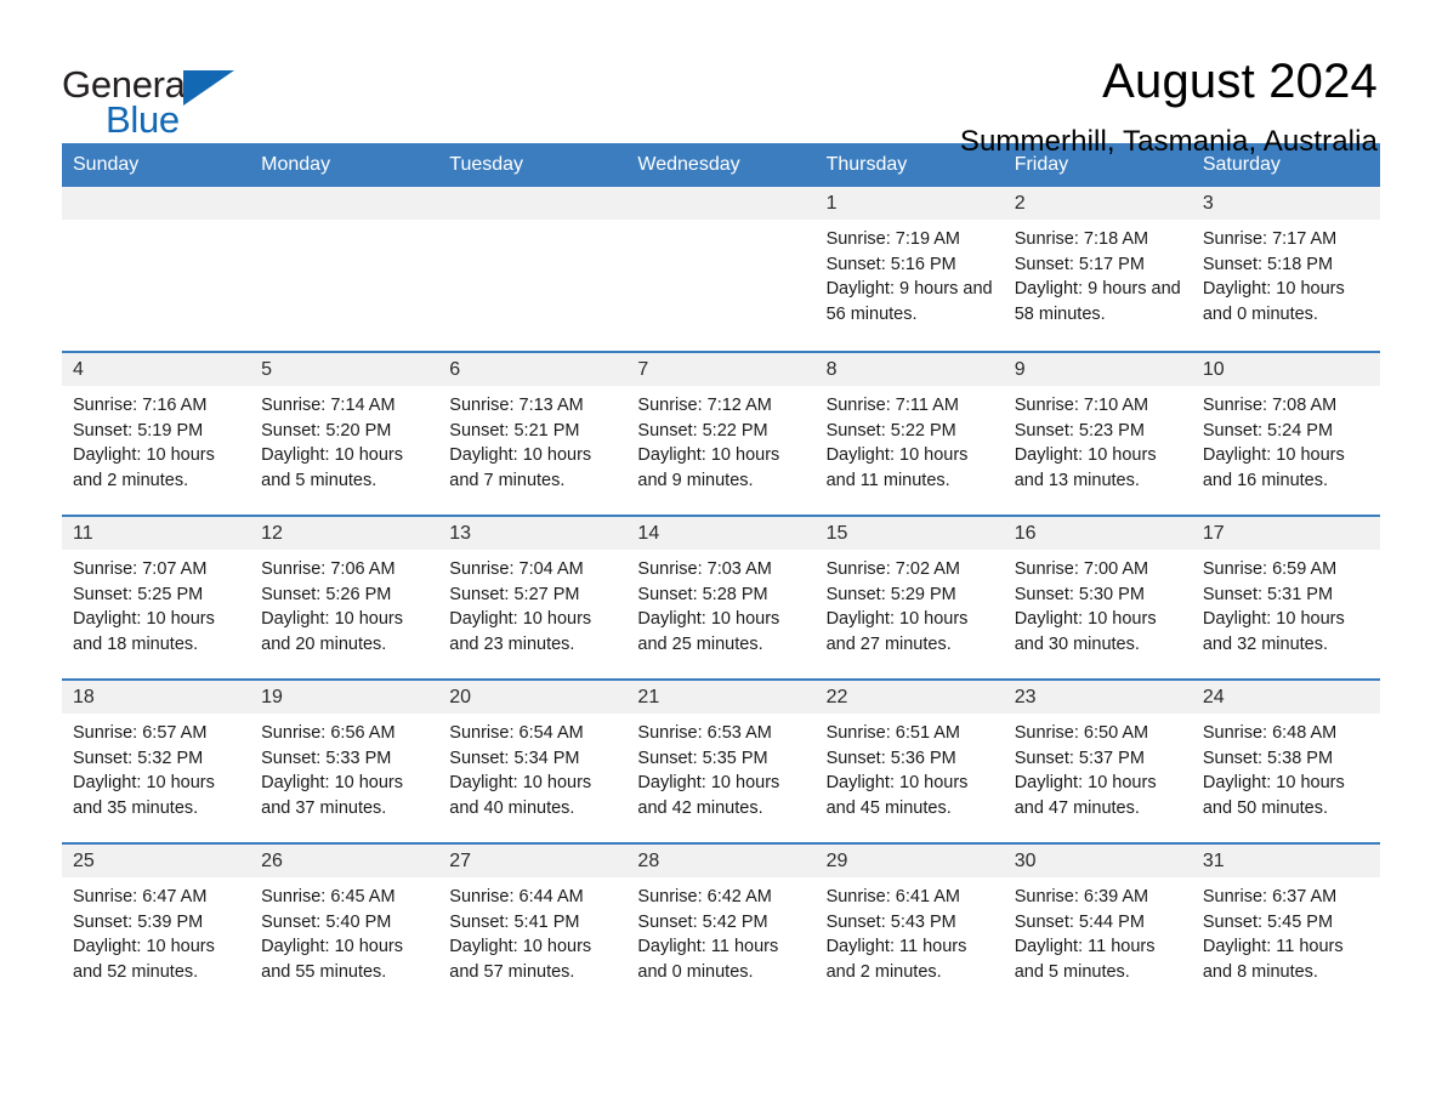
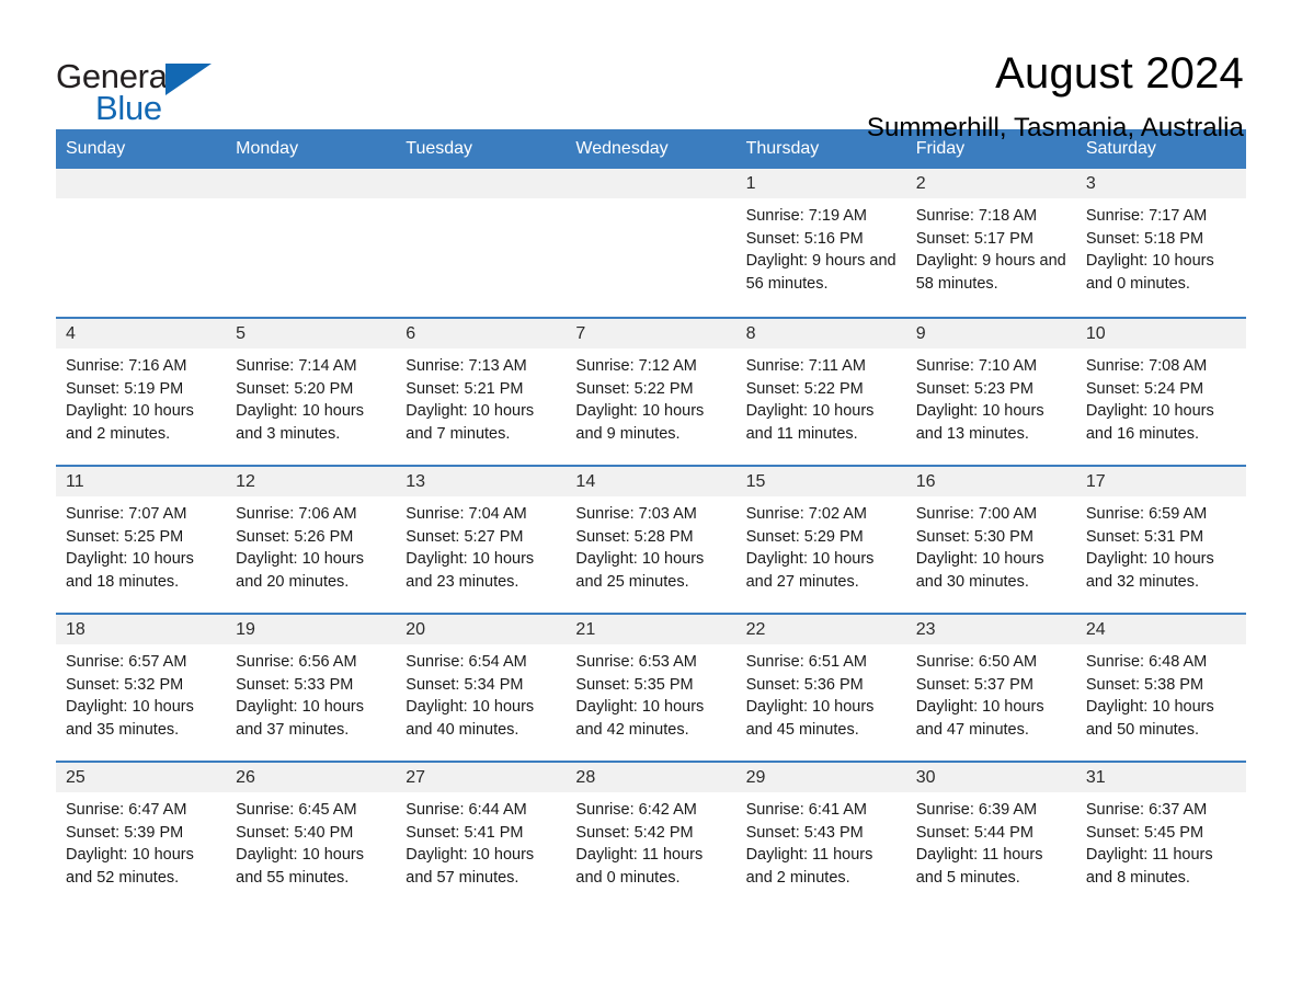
  General
  Blue
  August 2024
  Summerhill, Tasmania, Australia
  Sunday
  Monday
  Tuesday
  Wednesday
  Thursday
  Friday
  Saturday
  1
  Sunrise: 7:19 AM
  Sunset: 5:16 PM
  Daylight: 9 hours and 56 minutes.
  2
  Sunrise: 7:18 AM
  Sunset: 5:17 PM
  Daylight: 9 hours and 58 minutes.
  3
  Sunrise: 7:17 AM
  Sunset: 5:18 PM
  Daylight: 10 hours and 0 minutes.
  4
  Sunrise: 7:16 AM
  Sunset: 5:19 PM
  Daylight: 10 hours and 2 minutes.
  5
  Sunrise: 7:14 AM
  Sunset: 5:20 PM
- Daylight: 10 hours and 5 minutes.
+ Daylight: 10 hours and 3 minutes.
  6
  Sunrise: 7:13 AM
  Sunset: 5:21 PM
  Daylight: 10 hours and 7 minutes.
  7
  Sunrise: 7:12 AM
  Sunset: 5:22 PM
  Daylight: 10 hours and 9 minutes.
  8
  Sunrise: 7:11 AM
  Sunset: 5:22 PM
  Daylight: 10 hours and 11 minutes.
  9
  Sunrise: 7:10 AM
  Sunset: 5:23 PM
  Daylight: 10 hours and 13 minutes.
  10
  Sunrise: 7:08 AM
  Sunset: 5:24 PM
  Daylight: 10 hours and 16 minutes.
  11
  Sunrise: 7:07 AM
  Sunset: 5:25 PM
  Daylight: 10 hours and 18 minutes.
  12
  Sunrise: 7:06 AM
  Sunset: 5:26 PM
  Daylight: 10 hours and 20 minutes.
  13
  Sunrise: 7:04 AM
  Sunset: 5:27 PM
  Daylight: 10 hours and 23 minutes.
  14
  Sunrise: 7:03 AM
  Sunset: 5:28 PM
  Daylight: 10 hours and 25 minutes.
  15
  Sunrise: 7:02 AM
  Sunset: 5:29 PM
  Daylight: 10 hours and 27 minutes.
  16
  Sunrise: 7:00 AM
  Sunset: 5:30 PM
  Daylight: 10 hours and 30 minutes.
  17
  Sunrise: 6:59 AM
  Sunset: 5:31 PM
  Daylight: 10 hours and 32 minutes.
  18
  Sunrise: 6:57 AM
  Sunset: 5:32 PM
  Daylight: 10 hours and 35 minutes.
  19
  Sunrise: 6:56 AM
  Sunset: 5:33 PM
  Daylight: 10 hours and 37 minutes.
  20
  Sunrise: 6:54 AM
  Sunset: 5:34 PM
  Daylight: 10 hours and 40 minutes.
  21
  Sunrise: 6:53 AM
  Sunset: 5:35 PM
  Daylight: 10 hours and 42 minutes.
  22
  Sunrise: 6:51 AM
  Sunset: 5:36 PM
  Daylight: 10 hours and 45 minutes.
  23
  Sunrise: 6:50 AM
  Sunset: 5:37 PM
  Daylight: 10 hours and 47 minutes.
  24
  Sunrise: 6:48 AM
  Sunset: 5:38 PM
  Daylight: 10 hours and 50 minutes.
  25
  Sunrise: 6:47 AM
  Sunset: 5:39 PM
  Daylight: 10 hours and 52 minutes.
  26
  Sunrise: 6:45 AM
  Sunset: 5:40 PM
  Daylight: 10 hours and 55 minutes.
  27
  Sunrise: 6:44 AM
  Sunset: 5:41 PM
  Daylight: 10 hours and 57 minutes.
  28
  Sunrise: 6:42 AM
  Sunset: 5:42 PM
  Daylight: 11 hours and 0 minutes.
  29
  Sunrise: 6:41 AM
  Sunset: 5:43 PM
  Daylight: 11 hours and 2 minutes.
  30
  Sunrise: 6:39 AM
  Sunset: 5:44 PM
  Daylight: 11 hours and 5 minutes.
  31
  Sunrise: 6:37 AM
  Sunset: 5:45 PM
  Daylight: 11 hours and 8 minutes.
